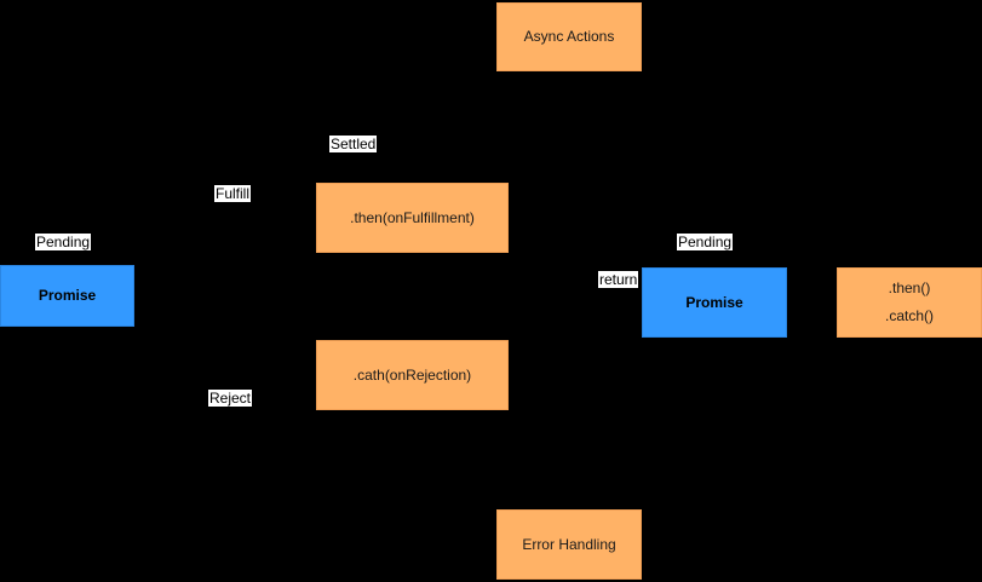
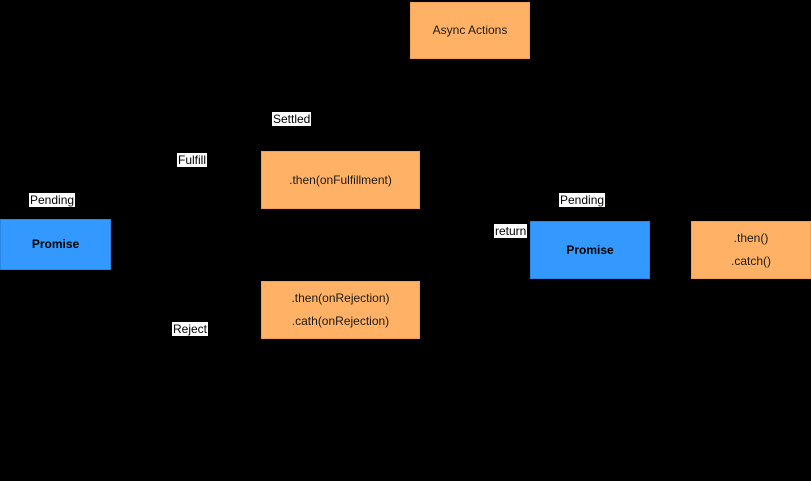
  Async Actions
  Settled
  Fulfill
  Pending
  Reject
  return
  Pending
  Promise
  .then(onFulfillment)
+ .then(onRejection)
  .cath(onRejection)
  Promise
  .then()
  .catch()
- Error Handling
